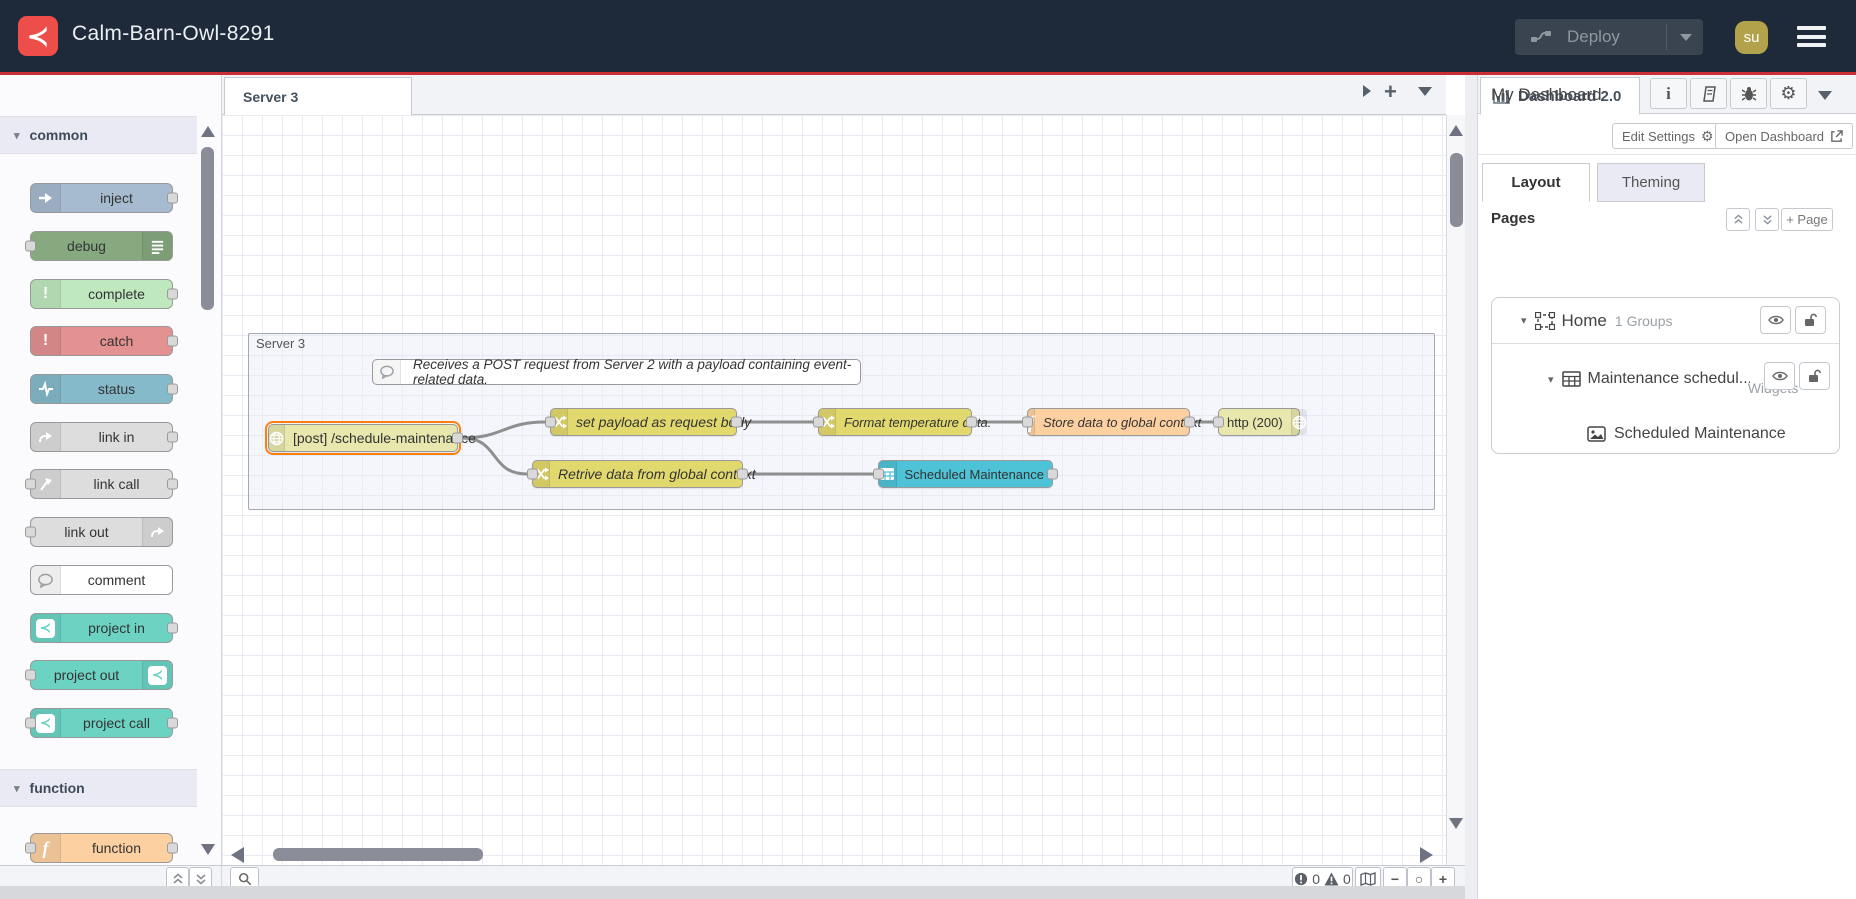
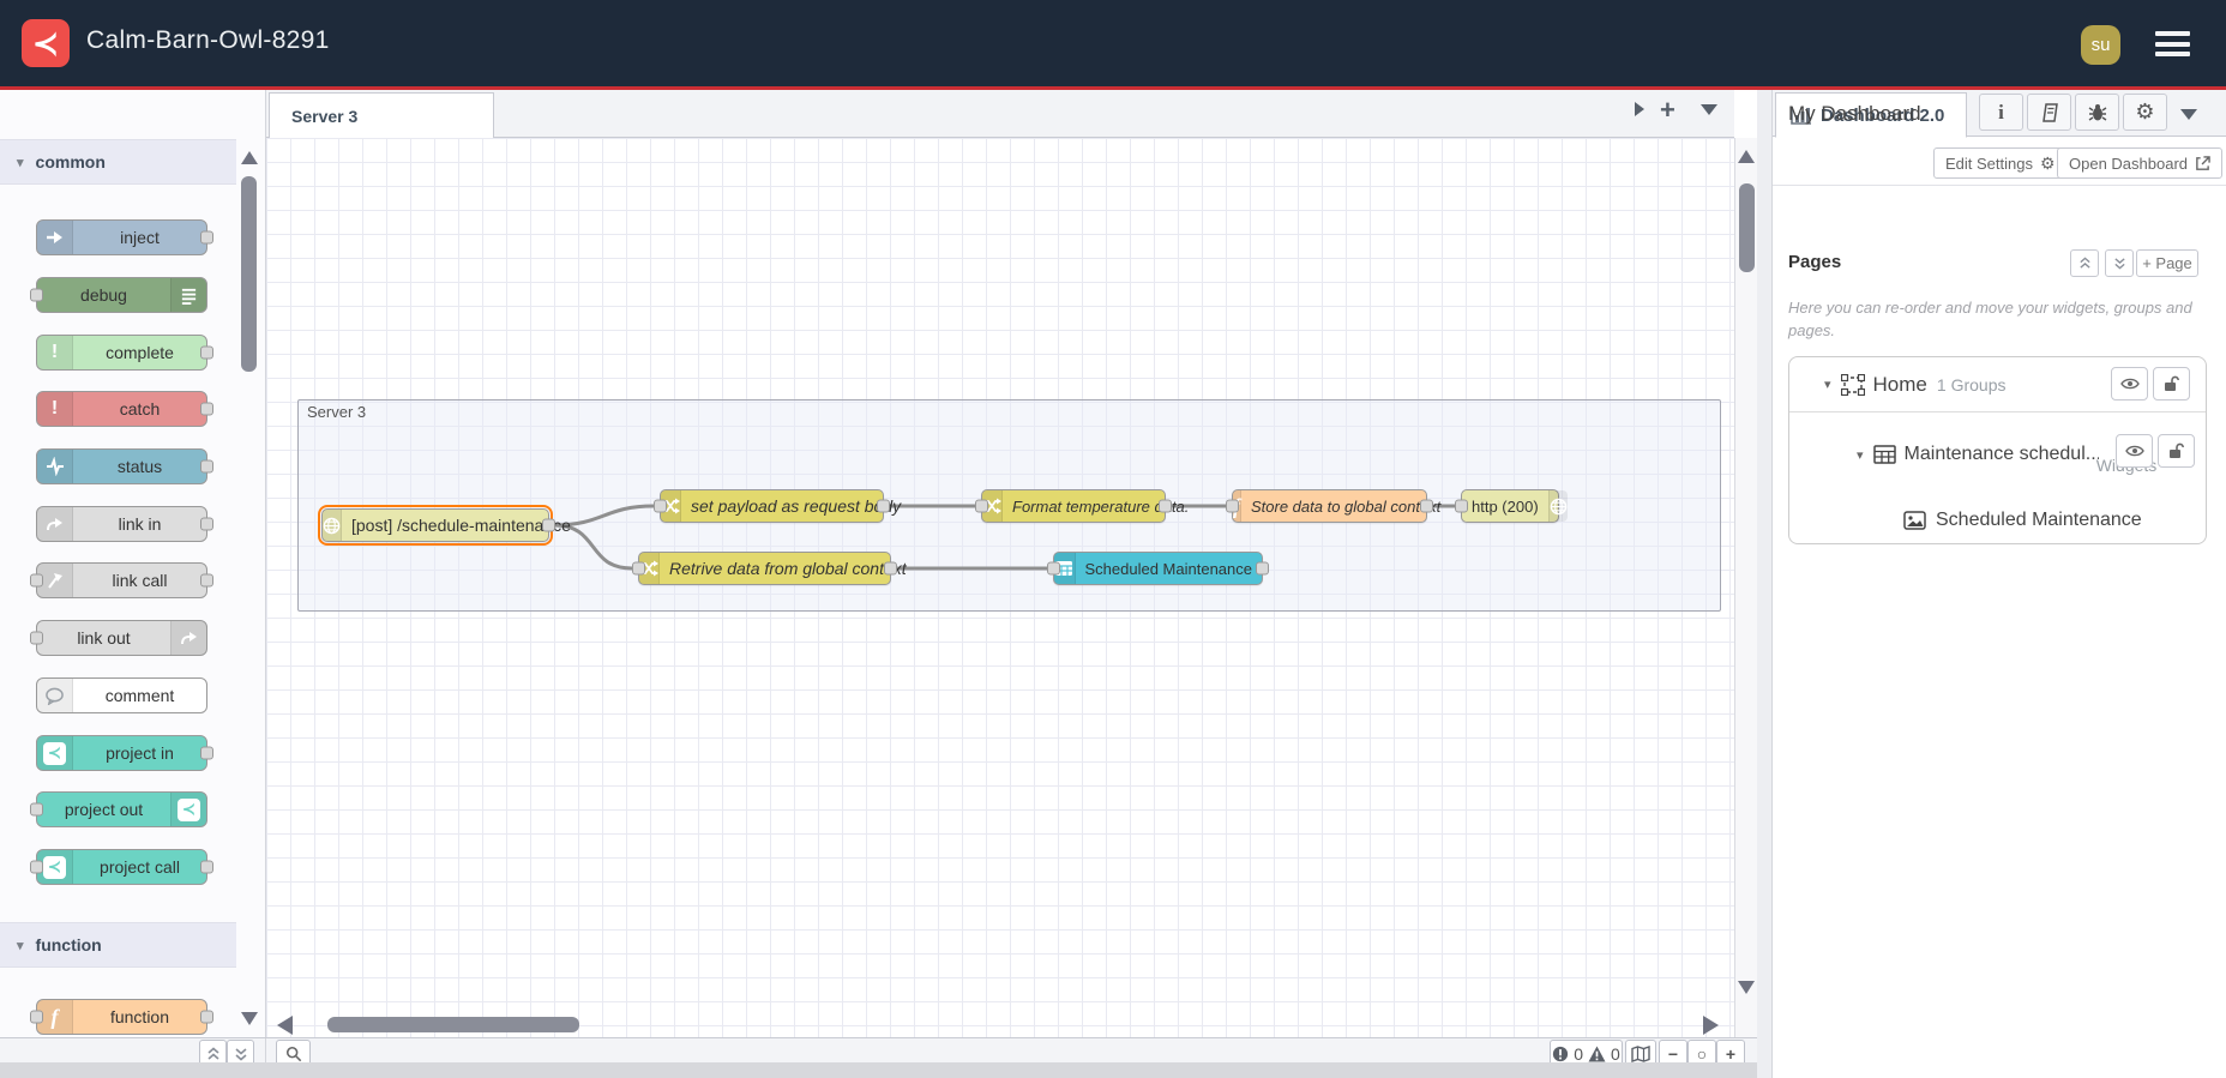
  ≺
  Calm-Barn-Owl-8291
- Deploy
  su
  ▾
  common
  inject
  debug
  !
  complete
  !
  catch
  status
  link in
  link call
  link out
  comment
  ≺
  project in
  project out
  ≺
  ≺
  project call
  ▾
  function
  f
  function
  Server 3
  +
  Server 3
- Receives a POST request from Server 2 with a payload containing event-related data.
  [post] /schedule-maintenace
  set payload as request by
  Format temperatureta.
  Store data to global contt
  http (200)
  Retrive data from global contxt
  Scheduled Maintenance
  0
  0
  −
  ○
  +
  Dashboard 2.0
  i
  ⚙
  My Dashboard
  Edit Settings
  ⚙
  Open Dashboard
- Layout
- Theming
  Pages
  + Page
+ Here you can re-order and move your widgets, groups and pages.
  ▾
  Home
  1 Groups
  ▾
  Maintenance schedul..
  Scheduled Maintenance
